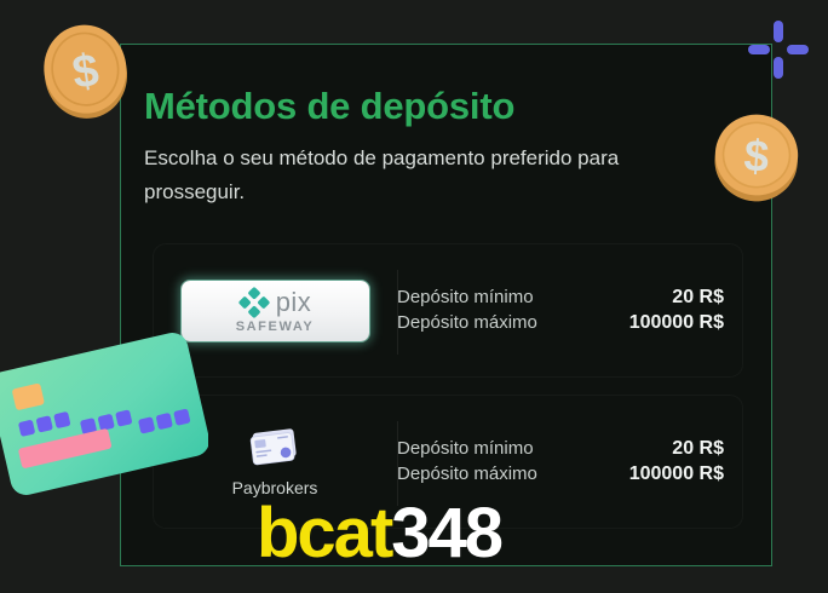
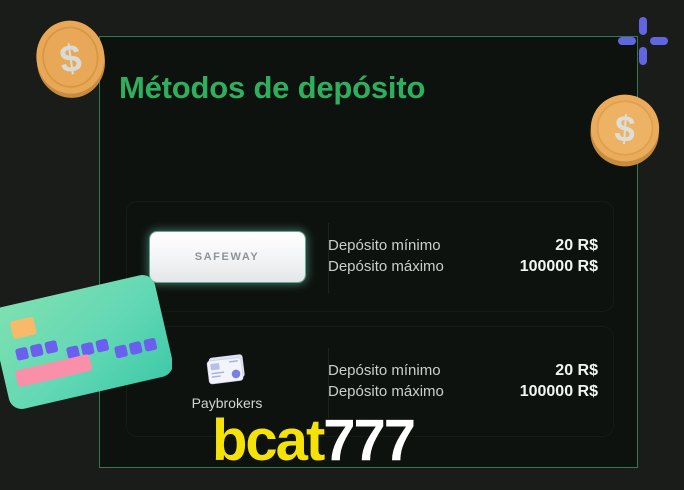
  Métodos de depósito
- Escolha o seu método de pagamento preferido para prosseguir.
- pix
  SAFEWAY
  Depósito mínimo
  20 R$
  Depósito máximo
  100000 R$
  Paybrokers
  Depósito mínimo
  20 R$
  Depósito máximo
  100000 R$
- bcat348
+ bcat777
